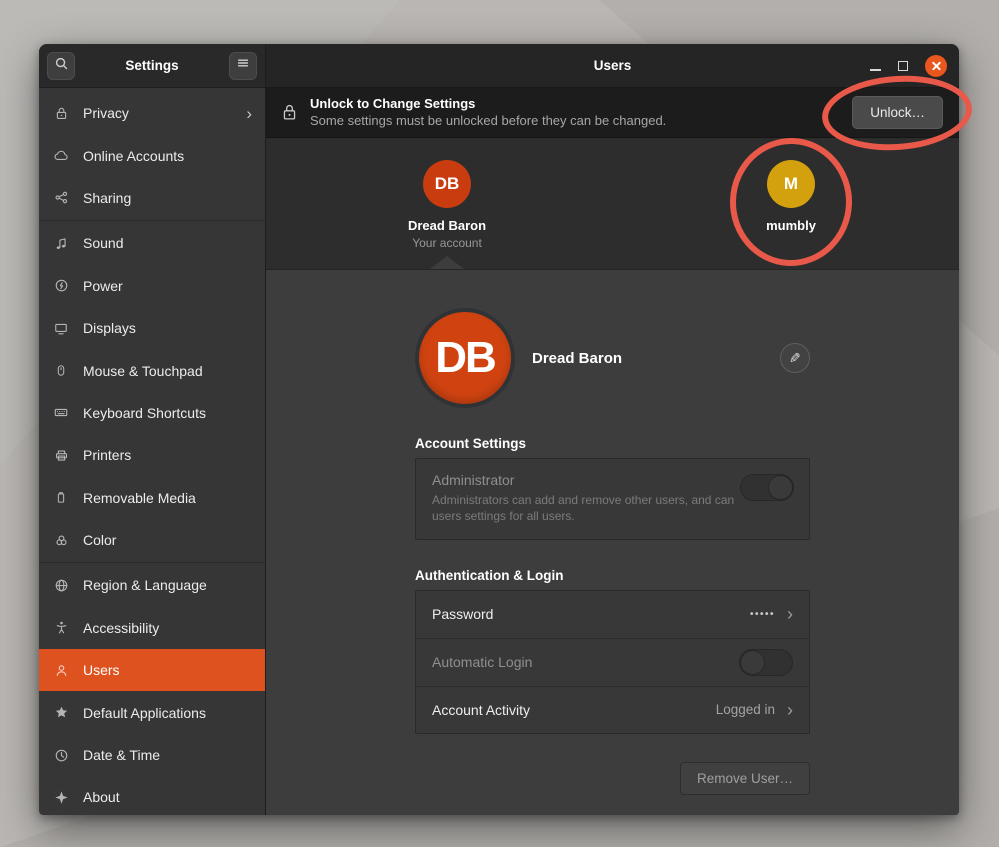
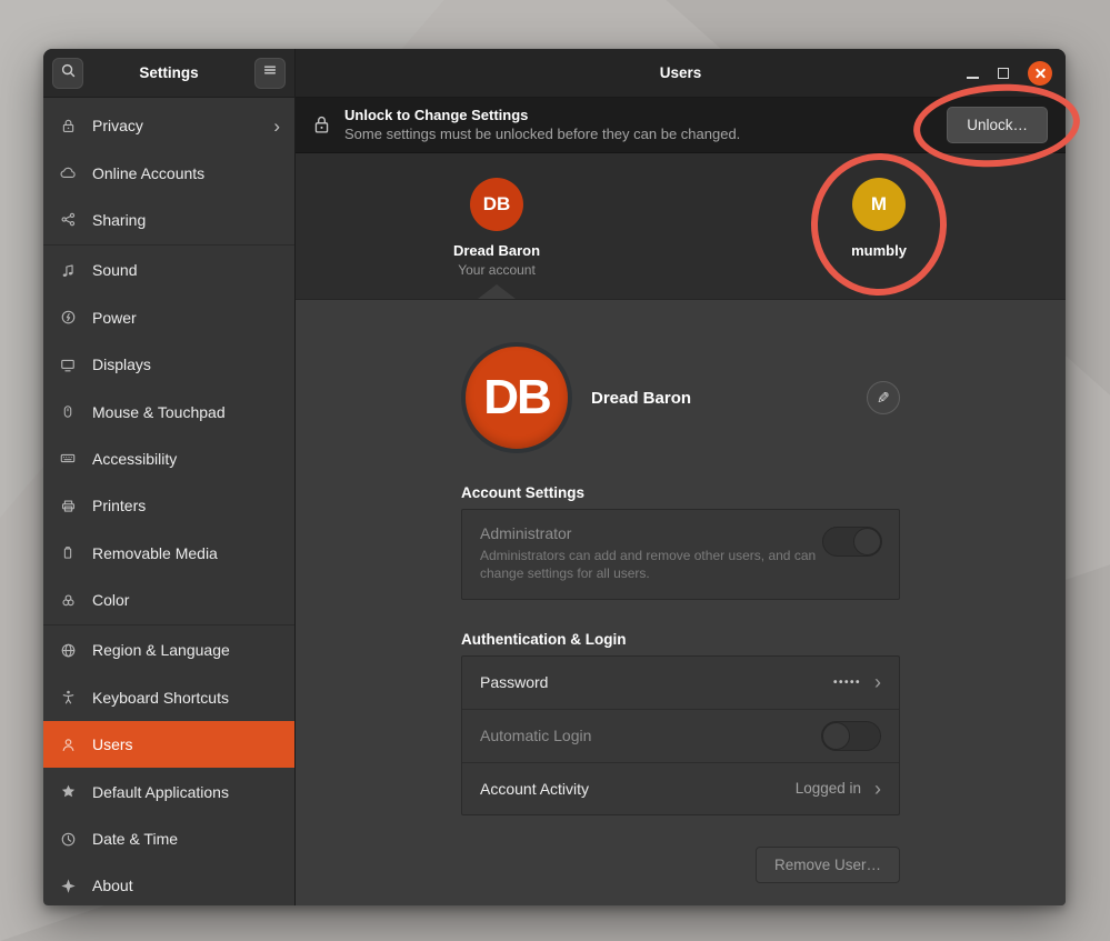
  Settings
  Privacy
  ›
  Online Accounts
  Sharing
  Sound
  Power
  Displays
  Mouse & Touchpad
- Keyboard Shortcuts
+ Accessibility
  Printers
  Removable Media
  Color
  Region & Language
- Accessibility
+ Keyboard Shortcuts
  Users
  Default Applications
  Date & Time
  About
  Users
  Unlock to Change Settings
  Some settings must be unlocked before they can be changed.
  Unlock…
  DB
  Dread Baron
  Your account
  M
  mumbly
  DB
  Dread Baron
  Account Settings
  Administrator
- Administrators can add and remove other users, and can users settings for all users.
+ Administrators can add and remove other users, and can change settings for all users.
  Authentication & Login
  Password
  •••••
  ›
  Automatic Login
  Account Activity
  Logged in
  ›
  Remove User…
